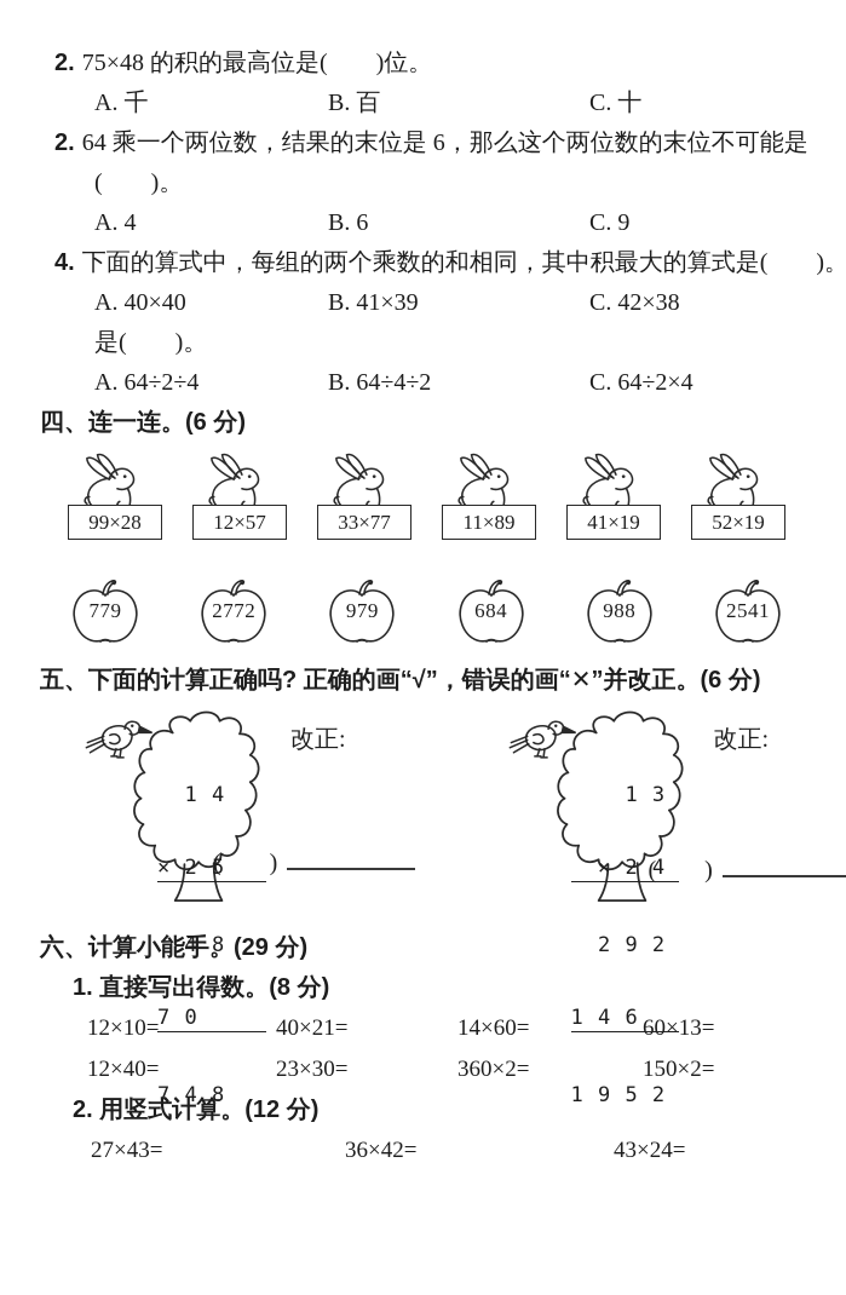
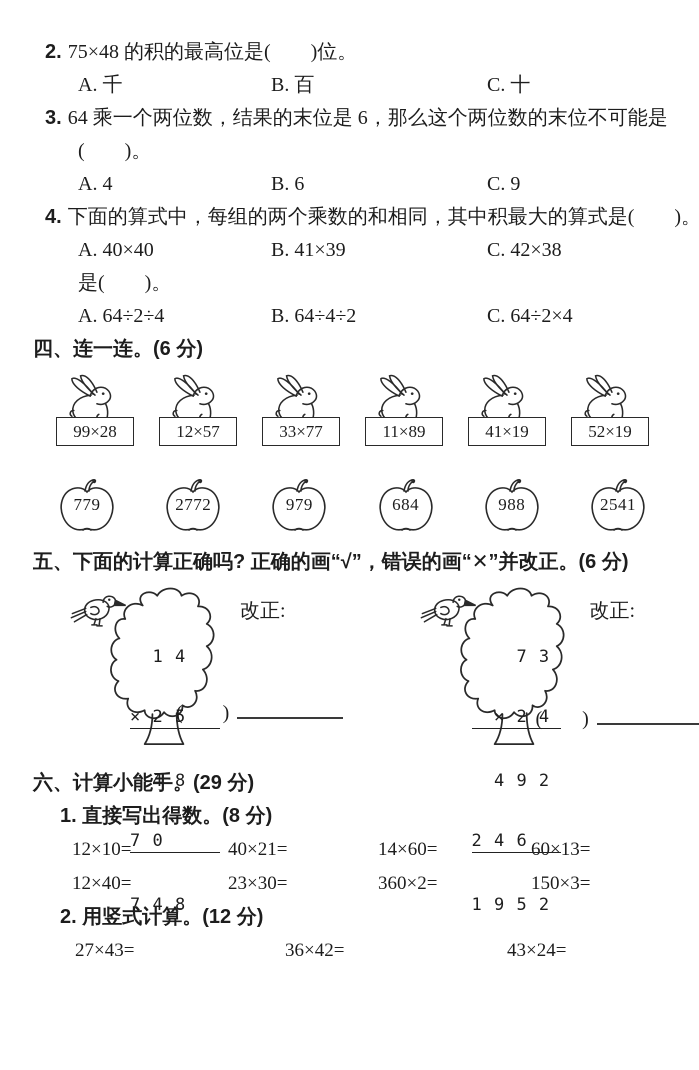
  2. 75×48 的积的最高位是( )位。
  A. 千
  B. 百
  C. 十
- 2. 64 乘一个两位数，结果的末位是 6，那么这个两位数的末位不可能是
+ 3. 64 乘一个两位数，结果的末位是 6，那么这个两位数的末位不可能是
  ( )。
  A. 4
  B. 6
  C. 9
  4. 下面的算式中，每组的两个乘数的和相同，其中积最大的算式是( )。
  A. 40×40
  B. 41×39
  C. 42×38
  是( )。
  A. 64÷2÷4
  B. 64÷4÷2
  C. 64÷2×4
  四、连一连。(6 分)
  99×28
  12×57
  33×77
  11×89
  41×19
  52×19
  779
  2772
  979
  684
  988
  2541
  五、下面的计算正确吗? 正确的画“√”，错误的画“✕”并改正。(6 分)
  1 4
  × 2 5
  4 8
  7 0
  7 4 8
  改正:
  ( )
- 1 3
+ 7 3
  × 2 4
- 2 9 2
+ 4 9 2
- 1 4 6
+ 2 4 6
  1 9 5 2
  改正:
  ( )
  六、计算小能手。(29 分)
  1. 直接写出得数。(8 分)
  12×10=
  40×21=
  14×60=
  60×13=
  12×40=
  23×30=
  360×2=
- 150×2=
+ 150×3=
  2. 用竖式计算。(12 分)
  27×43=
  36×42=
  43×24=
